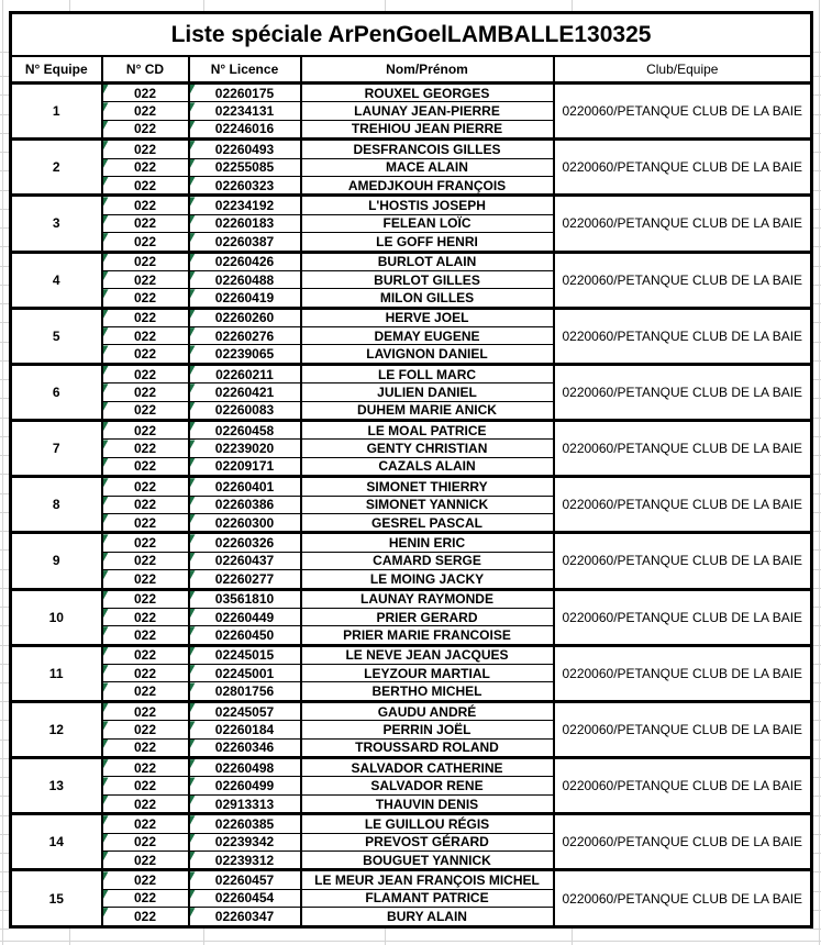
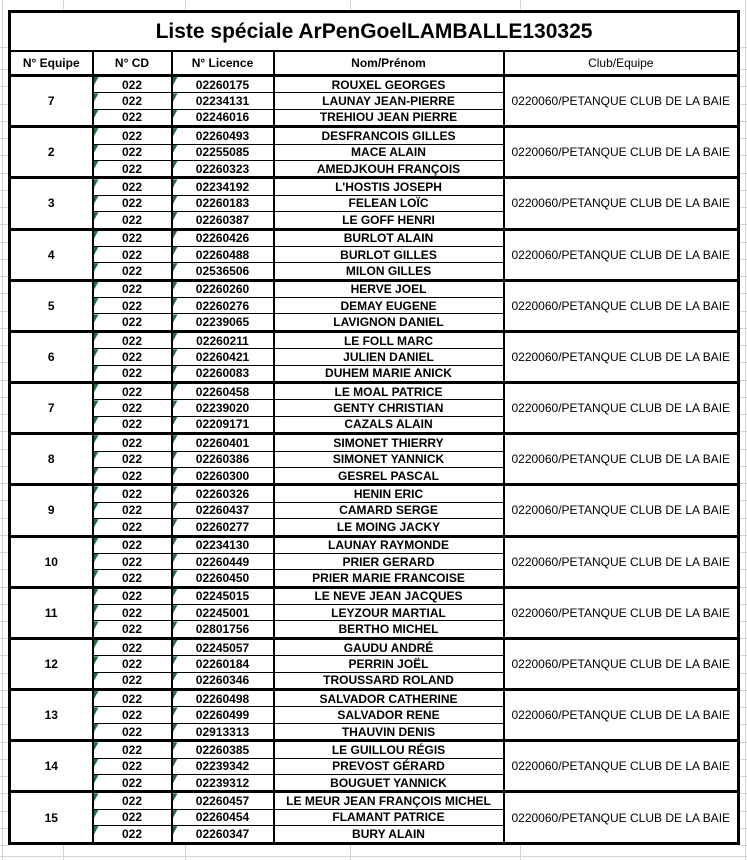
  Liste spéciale ArPenGoelLAMBALLE130325
  N° Equipe	N° CD	N° Licence	Nom/Prénom	Club/Equipe
- 1	022	02260175	ROUXEL GEORGES	0220060/PETANQUE CLUB DE LA BAIE
+ 7	022	02260175	ROUXEL GEORGES	0220060/PETANQUE CLUB DE LA BAIE
  022	02234131	LAUNAY JEAN-PIERRE
  022	02246016	TREHIOU JEAN PIERRE
  2	022	02260493	DESFRANCOIS GILLES	0220060/PETANQUE CLUB DE LA BAIE
  022	02255085	MACE ALAIN
  022	02260323	AMEDJKOUH FRANÇOIS
  3	022	02234192	L'HOSTIS JOSEPH	0220060/PETANQUE CLUB DE LA BAIE
  022	02260183	FELEAN LOÏC
  022	02260387	LE GOFF HENRI
  4	022	02260426	BURLOT ALAIN	0220060/PETANQUE CLUB DE LA BAIE
  022	02260488	BURLOT GILLES
- 022	02260419	MILON GILLES
+ 022	02536506	MILON GILLES
  5	022	02260260	HERVE JOEL	0220060/PETANQUE CLUB DE LA BAIE
  022	02260276	DEMAY EUGENE
  022	02239065	LAVIGNON DANIEL
  6	022	02260211	LE FOLL MARC	0220060/PETANQUE CLUB DE LA BAIE
  022	02260421	JULIEN DANIEL
  022	02260083	DUHEM MARIE ANICK
  7	022	02260458	LE MOAL PATRICE	0220060/PETANQUE CLUB DE LA BAIE
  022	02239020	GENTY CHRISTIAN
  022	02209171	CAZALS ALAIN
  8	022	02260401	SIMONET THIERRY	0220060/PETANQUE CLUB DE LA BAIE
  022	02260386	SIMONET YANNICK
  022	02260300	GESREL PASCAL
  9	022	02260326	HENIN ERIC	0220060/PETANQUE CLUB DE LA BAIE
  022	02260437	CAMARD SERGE
  022	02260277	LE MOING JACKY
- 10	022	03561810	LAUNAY RAYMONDE	0220060/PETANQUE CLUB DE LA BAIE
+ 10	022	02234130	LAUNAY RAYMONDE	0220060/PETANQUE CLUB DE LA BAIE
  022	02260449	PRIER GERARD
  022	02260450	PRIER MARIE FRANCOISE
  11	022	02245015	LE NEVE JEAN JACQUES	0220060/PETANQUE CLUB DE LA BAIE
  022	02245001	LEYZOUR MARTIAL
  022	02801756	BERTHO MICHEL
  12	022	02245057	GAUDU ANDRÉ	0220060/PETANQUE CLUB DE LA BAIE
  022	02260184	PERRIN JOËL
  022	02260346	TROUSSARD ROLAND
  13	022	02260498	SALVADOR CATHERINE	0220060/PETANQUE CLUB DE LA BAIE
  022	02260499	SALVADOR RENE
  022	02913313	THAUVIN DENIS
  14	022	02260385	LE GUILLOU RÉGIS	0220060/PETANQUE CLUB DE LA BAIE
  022	02239342	PREVOST GÉRARD
  022	02239312	BOUGUET YANNICK
  15	022	02260457	LE MEUR JEAN FRANÇOIS MICHEL	0220060/PETANQUE CLUB DE LA BAIE
  022	02260454	FLAMANT PATRICE
  022	02260347	BURY ALAIN
